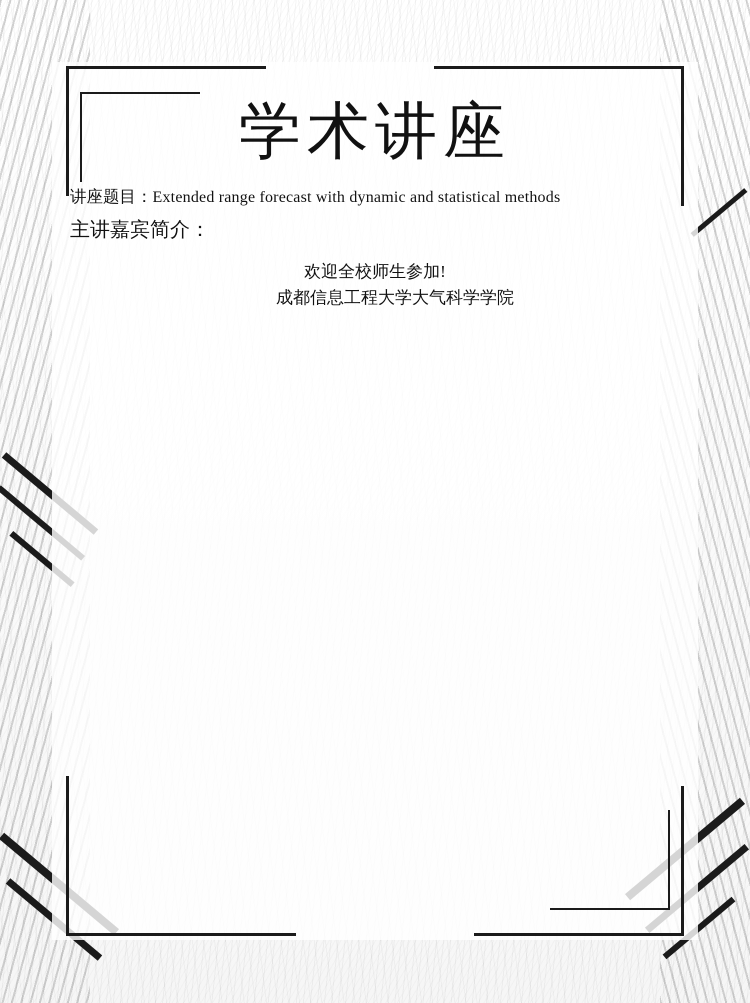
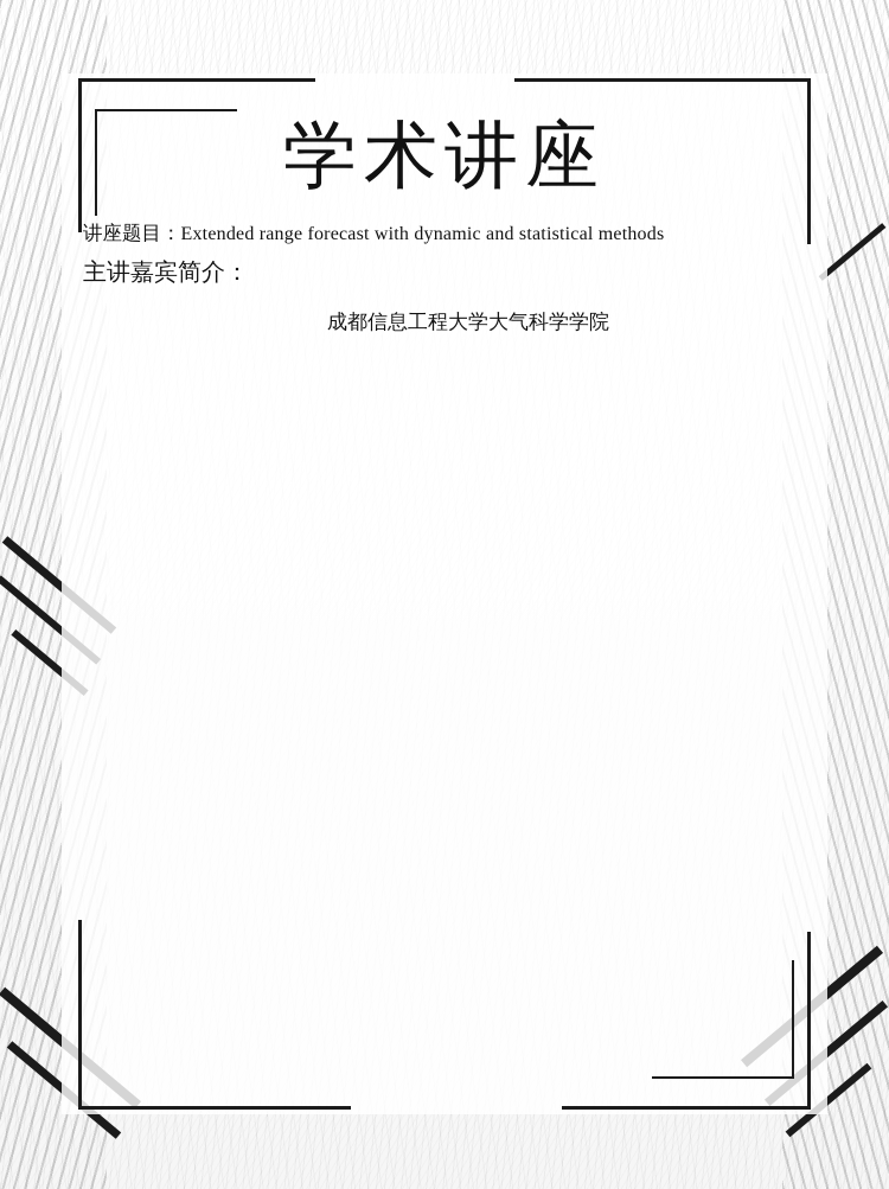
  学术讲座
  讲座题目：Extended range forecast with dynamic and statistical methods
  主讲嘉宾简介：
- 欢迎全校师生参加!
  成都信息工程大学大气科学学院
